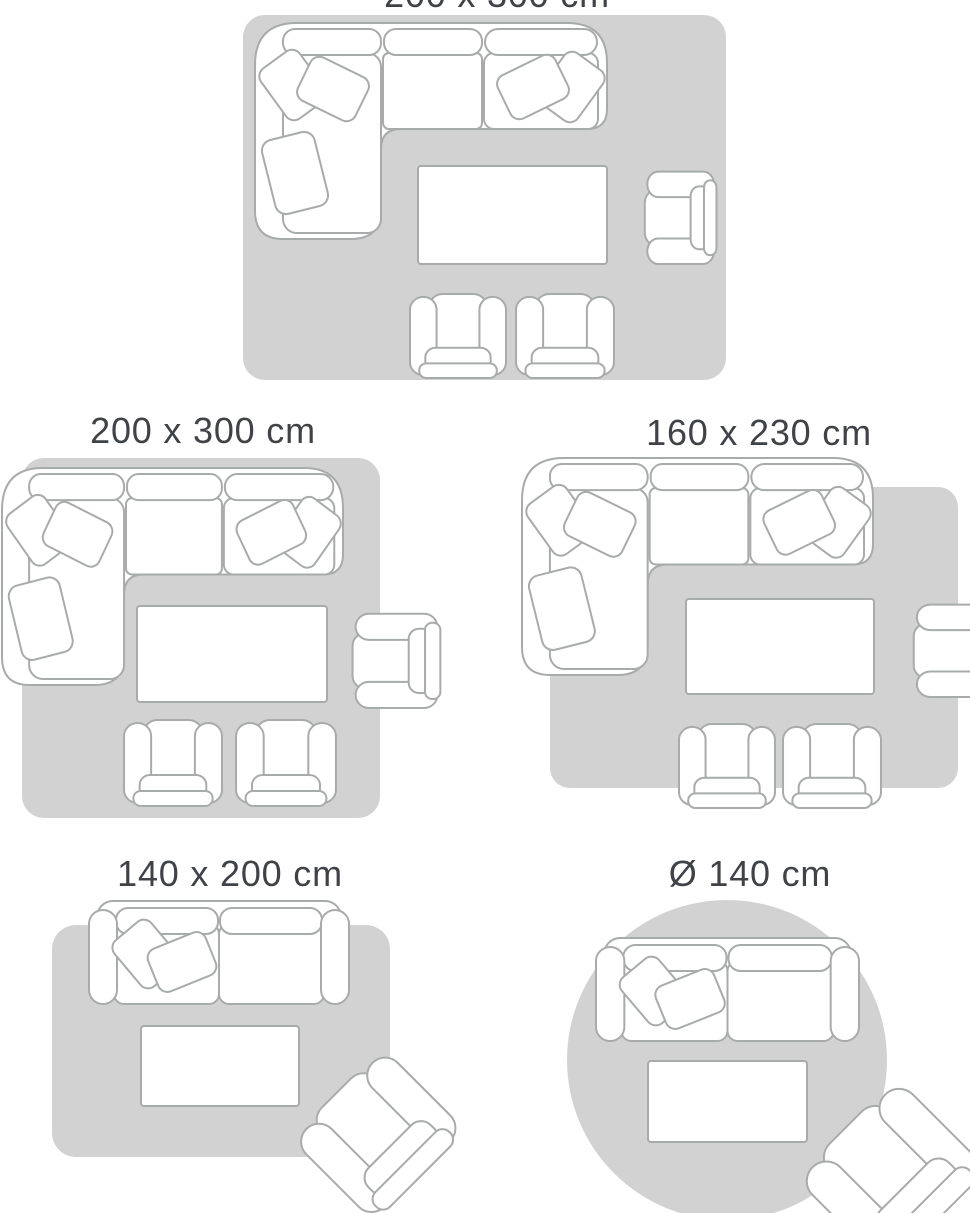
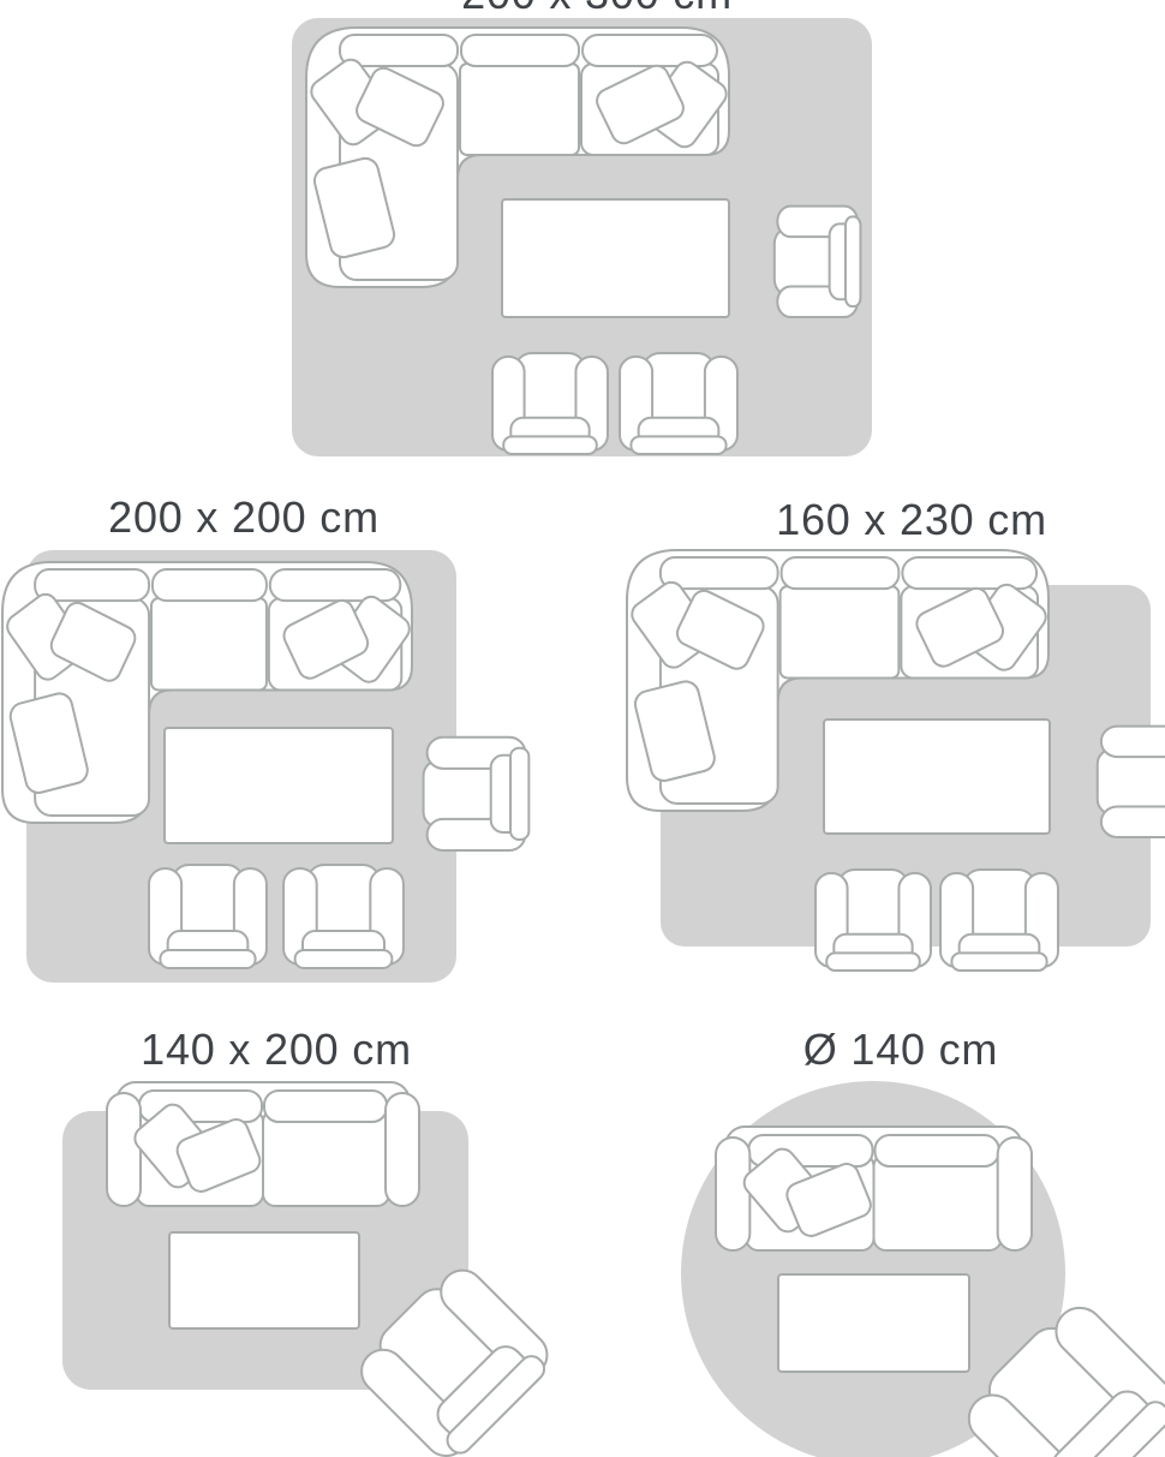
- 200 x 300 cm
+ 200 x 200 cm
  160 x 230 cm
  140 x 200 cm
  Ø 140 cm
